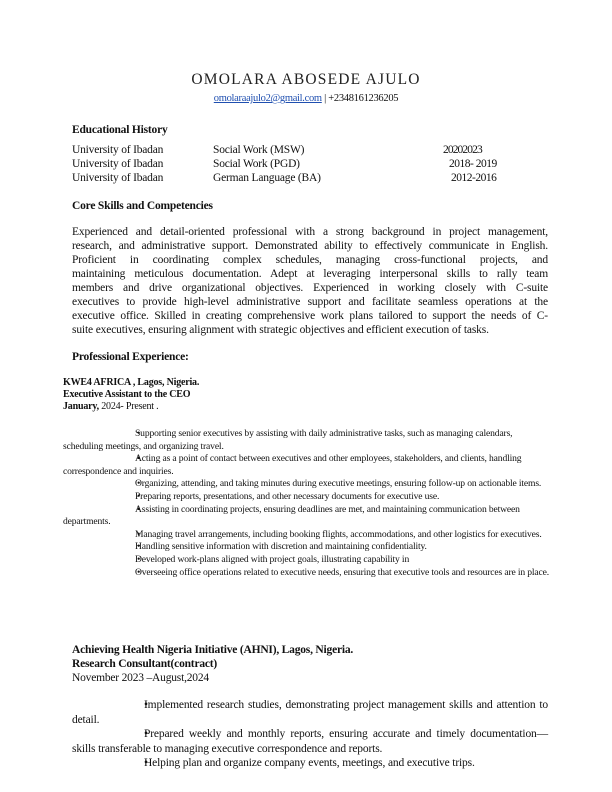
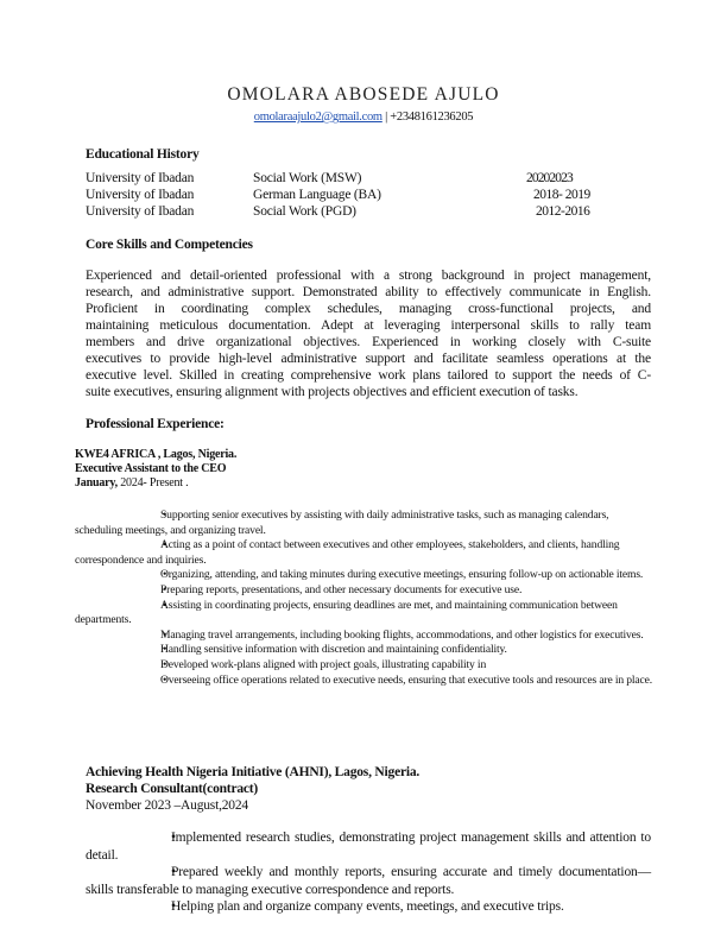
  OMOLARA ABOSEDE AJULO
  omolaraajulo2@gmail.com | +2348161236205
  Educational History
  University of Ibadan
  Social Work (MSW)
  20202023
  University of Ibadan
- Social Work (PGD)
+ German Language (BA)
  2018- 2019
  University of Ibadan
- German Language (BA)
+ Social Work (PGD)
  2012-2016
  Core Skills and Competencies
  Experienced and detail-oriented professional with a strong background in project management,
  research, and administrative support. Demonstrated ability to effectively communicate in English.
  Proficient in coordinating complex schedules, managing cross-functional projects, and
  maintaining meticulous documentation. Adept at leveraging interpersonal skills to rally team
  members and drive organizational objectives. Experienced in working closely with C-suite
  executives to provide high-level administrative support and facilitate seamless operations at the
- executive office. Skilled in creating comprehensive work plans tailored to support the needs of C-
+ executive level. Skilled in creating comprehensive work plans tailored to support the needs of C-
- suite executives, ensuring alignment with strategic objectives and efficient execution of tasks.
+ suite executives, ensuring alignment with projects objectives and efficient execution of tasks.
  Professional Experience:
  KWE4 AFRICA , Lagos, Nigeria.
  Executive Assistant to the CEO
  January, 2024- Present .
  •Supporting senior executives by assisting with daily administrative tasks, such as managing calendars, scheduling meetings, and organizing travel.
  •Acting as a point of contact between executives and other employees, stakeholders, and clients, handling correspondence and inquiries.
  •Organizing, attending, and taking minutes during executive meetings, ensuring follow-up on actionable items.
  •Preparing reports, presentations, and other necessary documents for executive use.
  •Assisting in coordinating projects, ensuring deadlines are met, and maintaining communication between departments.
  •Managing travel arrangements, including booking flights, accommodations, and other logistics for executives.
  •Handling sensitive information with discretion and maintaining confidentiality.
  •Developed work-plans aligned with project goals, illustrating capability in
  •Overseeing office operations related to executive needs, ensuring that executive tools and resources are in place.
  Achieving Health Nigeria Initiative (AHNI), Lagos, Nigeria.
  Research Consultant(contract)
  November 2023 –August,2024
  •Implemented research studies, demonstrating project management skills and attention to detail.
  •Prepared weekly and monthly reports, ensuring accurate and timely documentation—skills transferable to managing executive correspondence and reports.
  •Helping plan and organize company events, meetings, and executive trips.
